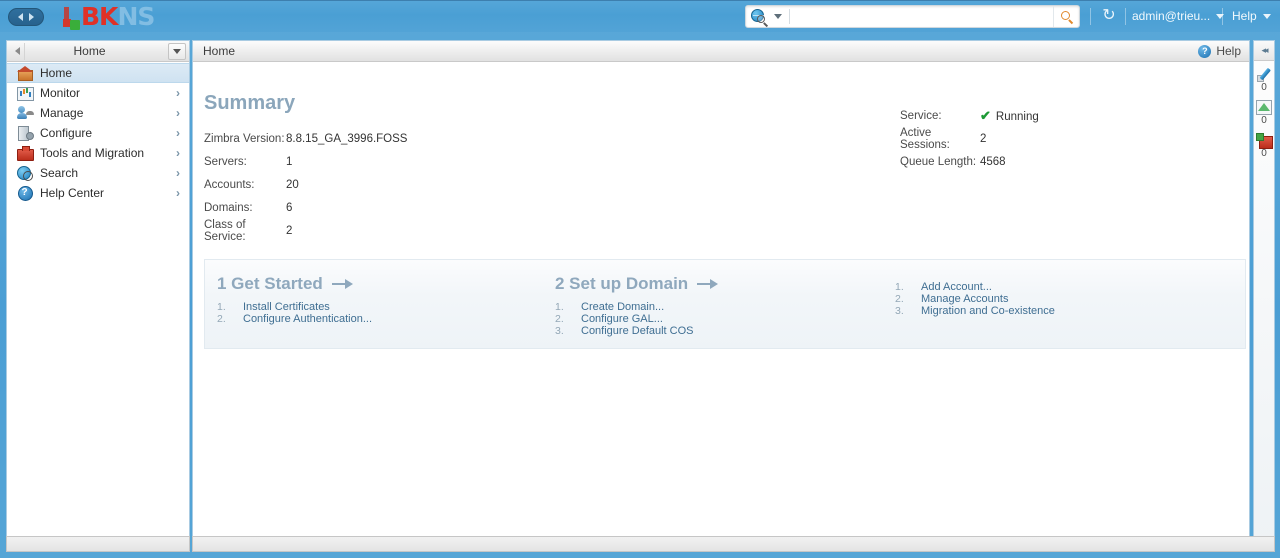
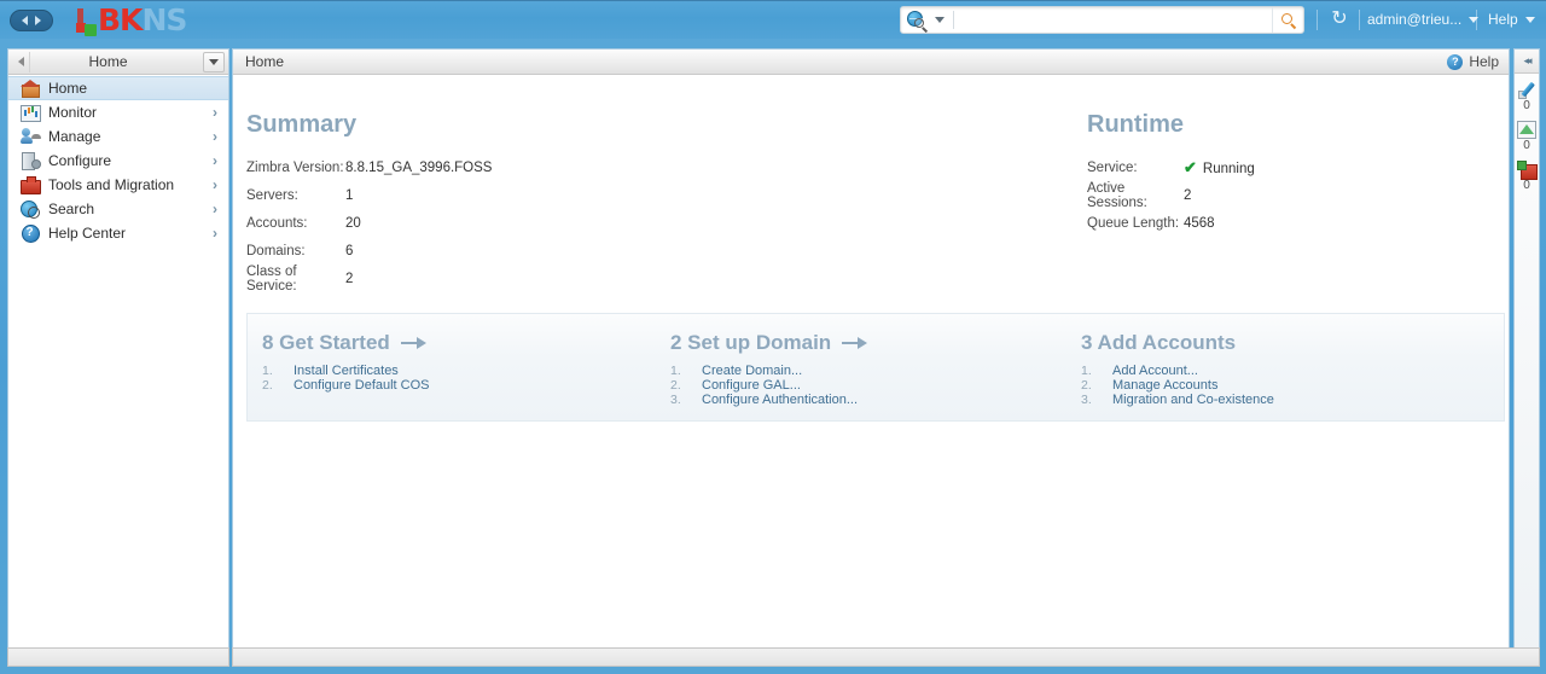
  BK
  NS
  ↻
  admin@trieu...
  Help
  Home
  Home
  Monitor
  ›
  Manage
  ›
  Configure
  ›
  Tools and Migration
  ›
  Search
  ›
  Help Center
  ›
  Home
  ?
  Help
  Summary
  Zimbra Version:
  8.8.15_GA_3996.FOSS
  Servers:
  1
  Accounts:
  20
  Domains:
  6
  Class of Service:
  2
+ Runtime
  Service:
  ✔ Running
  Active Sessions:
  2
  Queue Length:
  4568
- 1 Get Started
+ 8 Get Started
  1.
  Install Certificates
  2.
- Configure Authentication...
+ Configure Default COS
  2 Set up Domain
  1.
  Create Domain...
  2.
  Configure GAL...
  3.
- Configure Default COS
+ Configure Authentication...
+ 3 Add Accounts
  1.
  Add Account...
  2.
  Manage Accounts
  3.
  Migration and Co-existence
  ◂◂
  0
  0
  0
